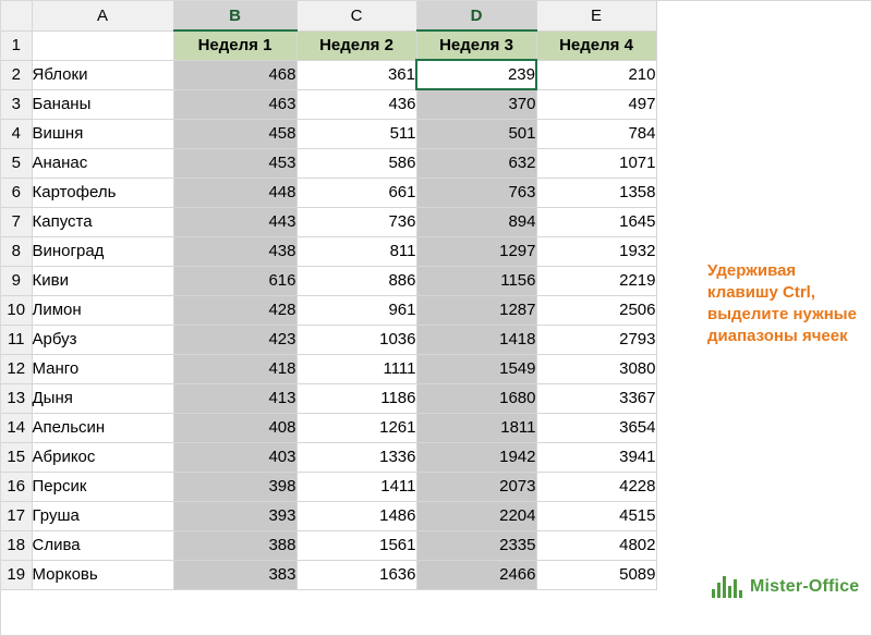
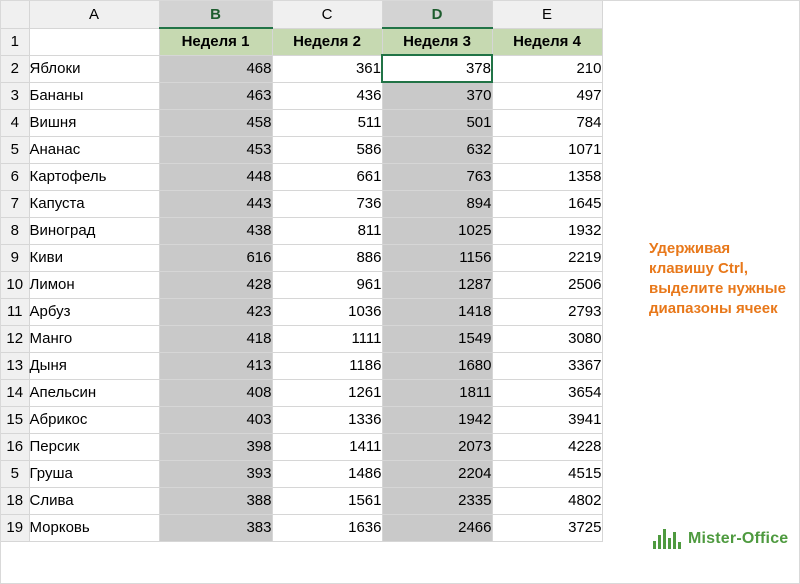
  	A	B	C	D	E
  1		Неделя 1	Неделя 2	Неделя 3	Неделя 4
- 2	Яблоки	468	361	239	210
+ 2	Яблоки	468	361	378	210
  3	Бананы	463	436	370	497
  4	Вишня	458	511	501	784
  5	Ананас	453	586	632	1071
  6	Картофель	448	661	763	1358
  7	Капуста	443	736	894	1645
- 8	Виноград	438	811	1297	1932
+ 8	Виноград	438	811	1025	1932
  9	Киви	616	886	1156	2219
  10	Лимон	428	961	1287	2506
  11	Арбуз	423	1036	1418	2793
  12	Манго	418	1111	1549	3080
  13	Дыня	413	1186	1680	3367
  14	Апельсин	408	1261	1811	3654
  15	Абрикос	403	1336	1942	3941
  16	Персик	398	1411	2073	4228
- 17	Груша	393	1486	2204	4515
+ 5	Груша	393	1486	2204	4515
  18	Слива	388	1561	2335	4802
- 19	Морковь	383	1636	2466	5089
+ 19	Морковь	383	1636	2466	3725
  Удерживая клавишу Ctrl, выделите нужные диапазоны ячеек
  Mister-Office
